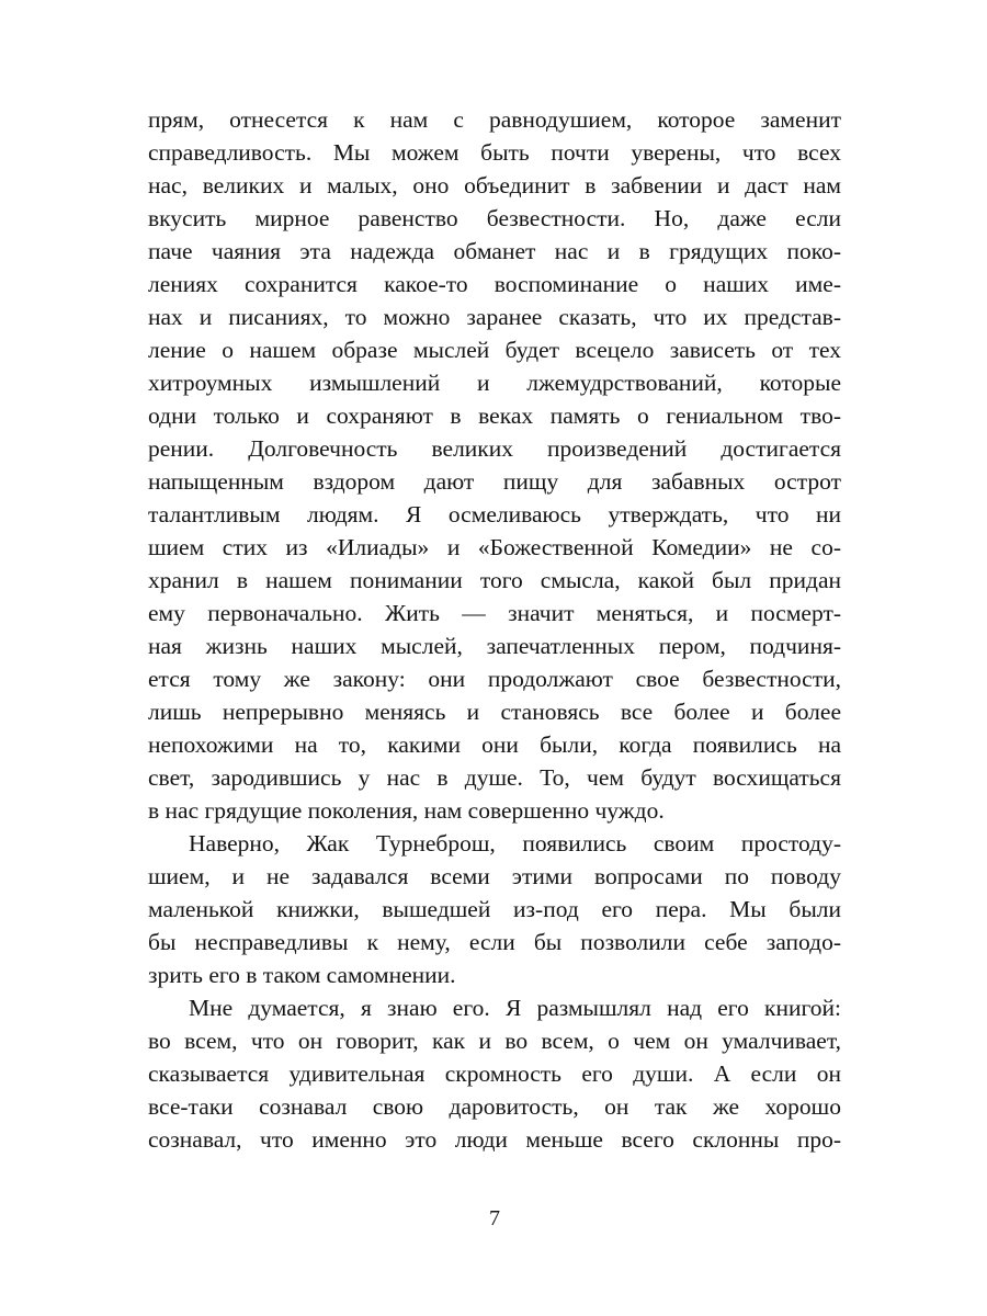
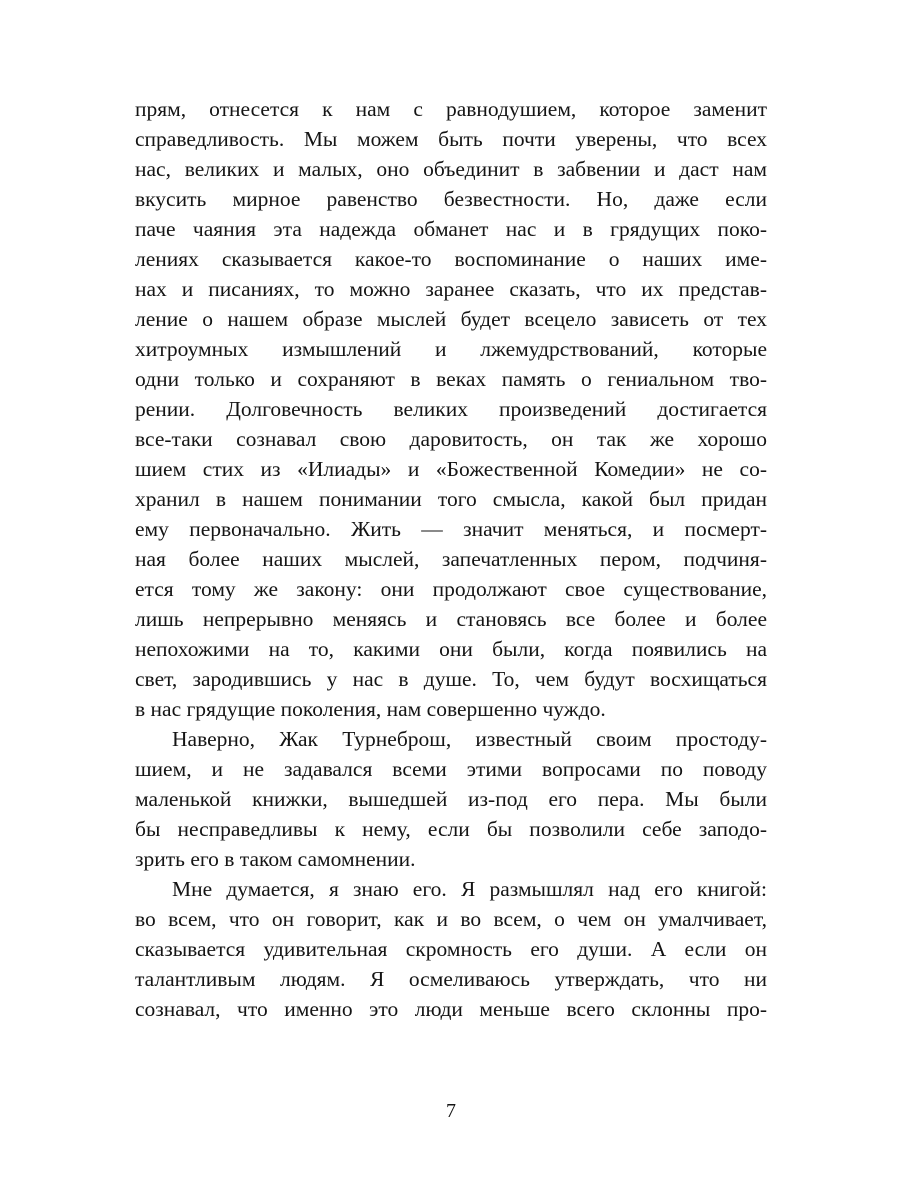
  прям, отнесется к нам с равнодушием, которое заменит
  справедливость. Мы можем быть почти уверены, что всех
  нас, великих и малых, оно объединит в забвении и даст нам
  вкусить мирное равенство безвестности. Но, даже если
  паче чаяния эта надежда обманет нас и в грядущих поко-
- лениях сохранится какое-то воспоминание о наших име-
+ лениях сказывается какое-то воспоминание о наших име-
  нах и писаниях, то можно заранее сказать, что их представ-
  ление о нашем образе мыслей будет всецело зависеть от тех
  хитроумных измышлений и лжемудрствований, которые
  одни только и сохраняют в веках память о гениальном тво-
  рении. Долговечность великих произведений достигается
- напыщенным вздором дают пищу для забавных острот
- талантливым людям. Я осмеливаюсь утверждать, что ни
+ все-таки сознавал свою даровитость, он так же хорошо
  шием стих из «Илиады» и «Божественной Комедии» не со-
  хранил в нашем понимании того смысла, какой был придан
  ему первоначально. Жить — значит меняться, и посмерт-
- ная жизнь наших мыслей, запечатленных пером, подчиня-
+ ная более наших мыслей, запечатленных пером, подчиня-
- ется тому же закону: они продолжают свое безвестности,
+ ется тому же закону: они продолжают свое существование,
  лишь непрерывно меняясь и становясь все более и более
  непохожими на то, какими они были, когда появились на
  свет, зародившись у нас в душе. То, чем будут восхищаться
  в нас грядущие поколения, нам совершенно чуждо.
- Наверно, Жак Турнеброш, появились своим простоду-
+ Наверно, Жак Турнеброш, известный своим простоду-
  шием, и не задавался всеми этими вопросами по поводу
  маленькой книжки, вышедшей из-под его пера. Мы были
  бы несправедливы к нему, если бы позволили себе заподо-
  зрить его в таком самомнении.
  Мне думается, я знаю его. Я размышлял над его книгой:
  во всем, что он говорит, как и во всем, о чем он умалчивает,
  сказывается удивительная скромность его души. А если он
- все-таки сознавал свою даровитость, он так же хорошо
+ талантливым людям. Я осмеливаюсь утверждать, что ни
  сознавал, что именно это люди меньше всего склонны про-
  7
